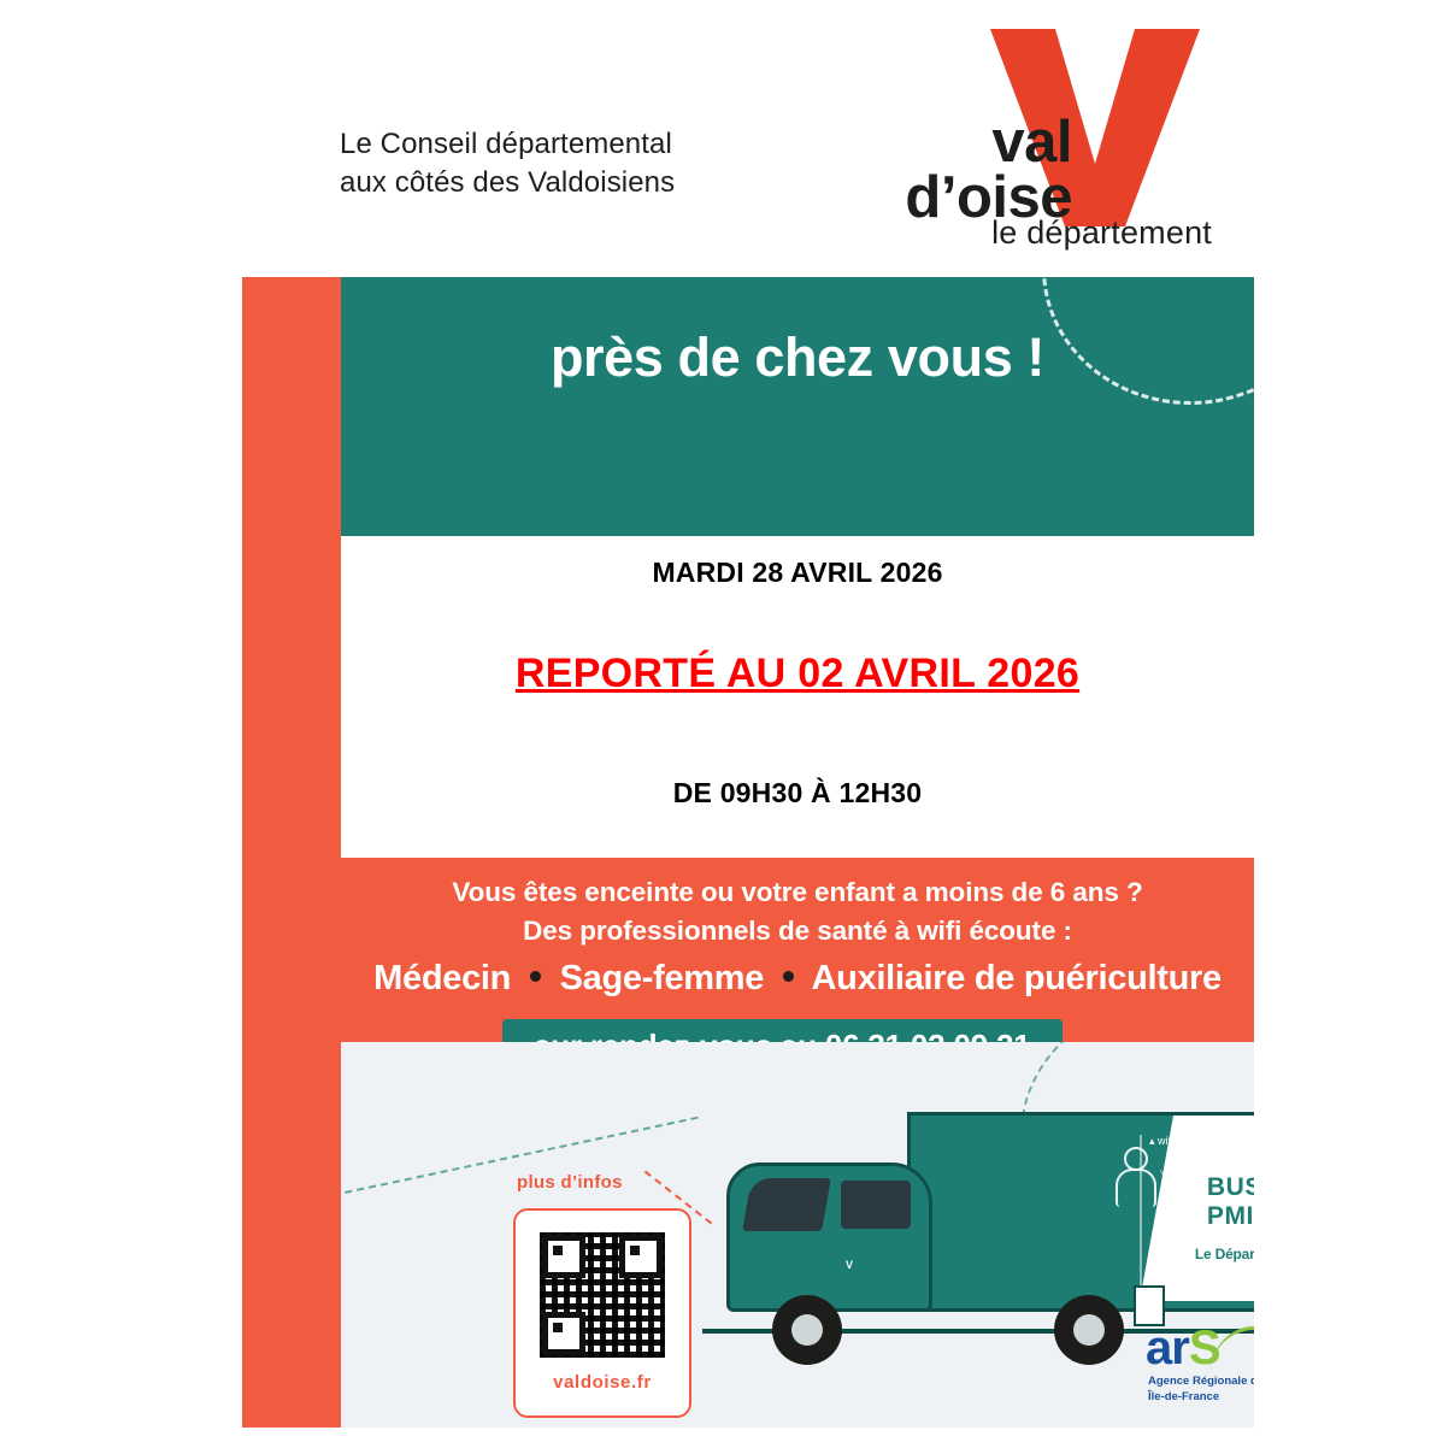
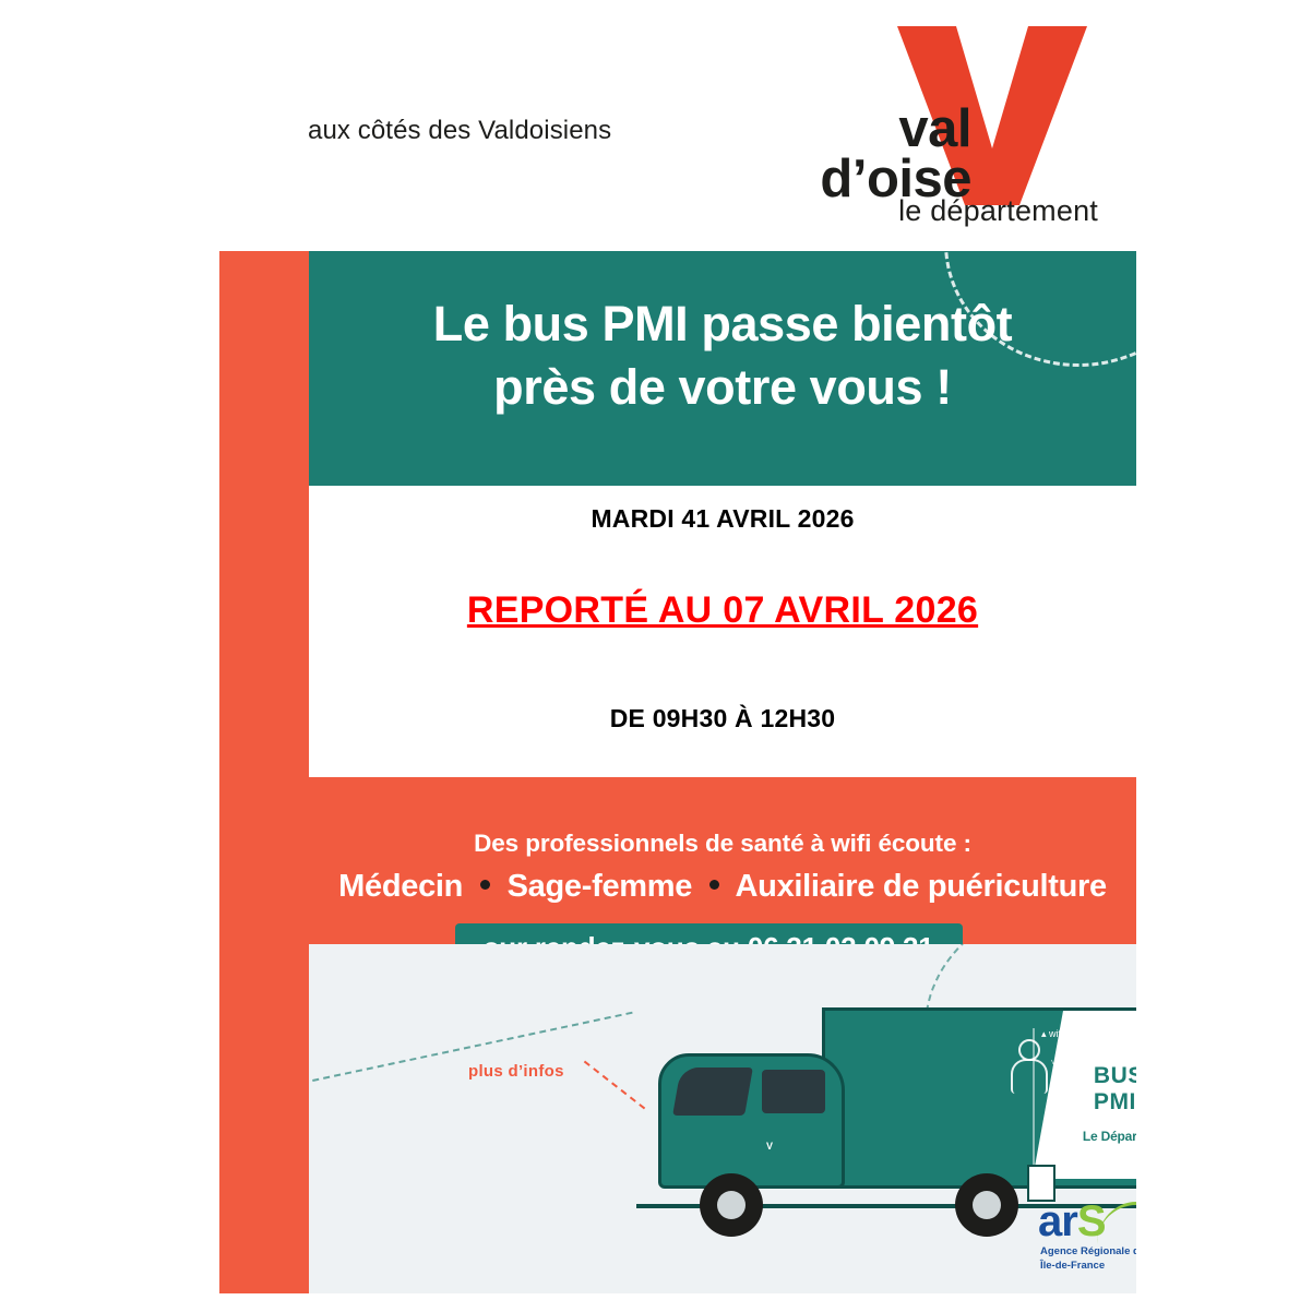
- Le Conseil départemental
  aux côtés des Valdoisiens
  val
  d’oise
  le département
+ Le bus PMI passe bientôt
- près de chez vous !
+ près de votre vous !
- MARDI 28 AVRIL 2026
+ MARDI 41 AVRIL 2026
- REPORTÉ AU 02 AVRIL 2026
+ REPORTÉ AU 07 AVRIL 2026
  DE 09H30 À 12H30
- Vous êtes enceinte ou votre enfant a moins de 6 ans ?
  Des professionnels de santé à wifi écoute :
  Médecin Sage-femme Auxiliaire de puériculture
  plus d’infos
- valdoise.fr
  ▴ wifi connecté
  BUS
  PMI
  V
  arS
  Agence Régionale d
  Île-de-France
